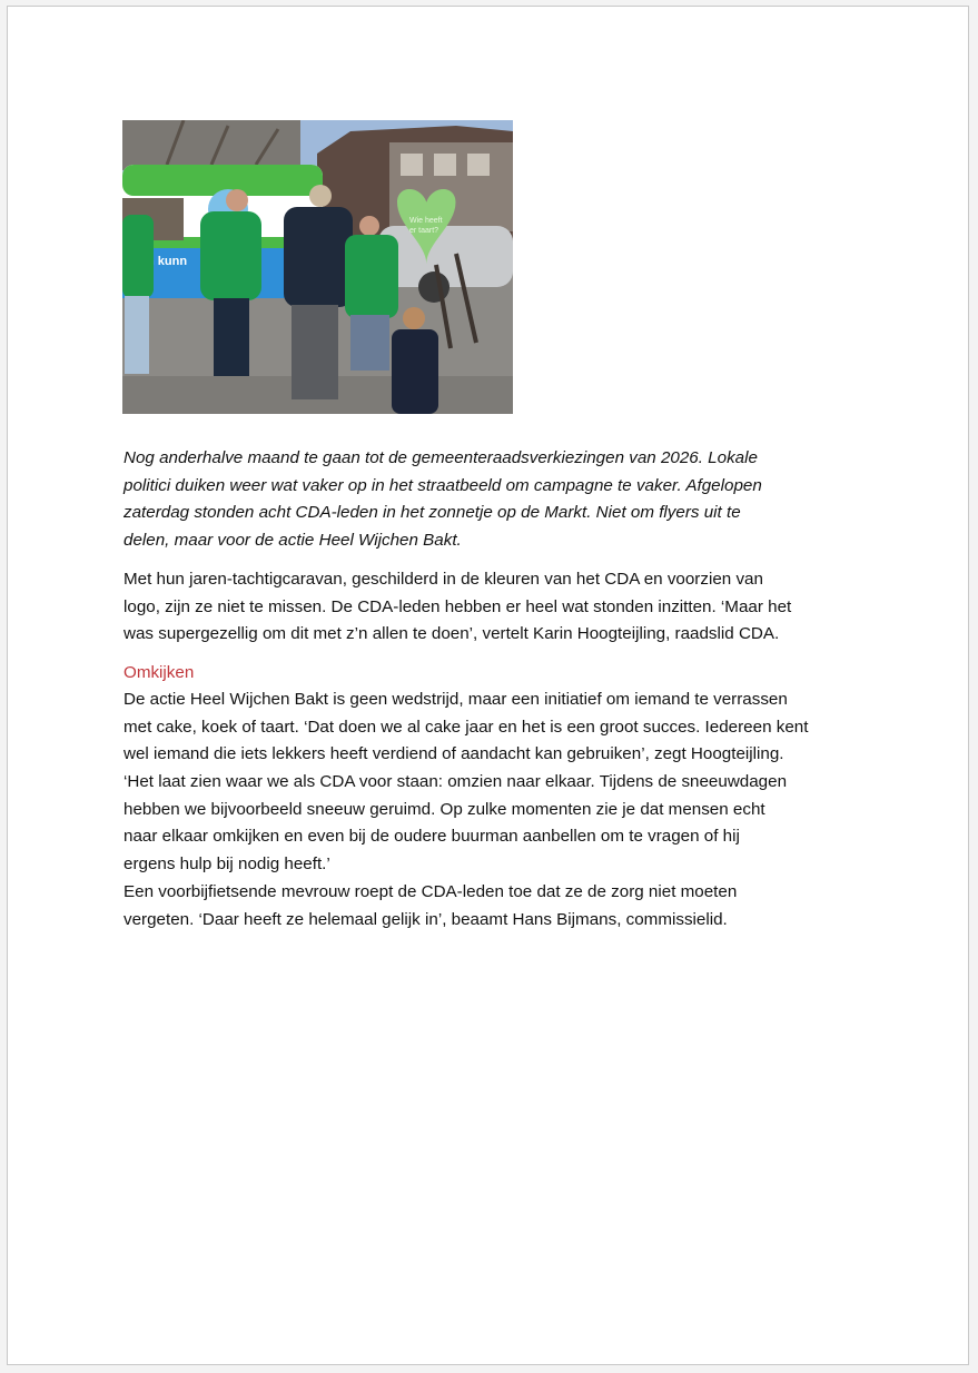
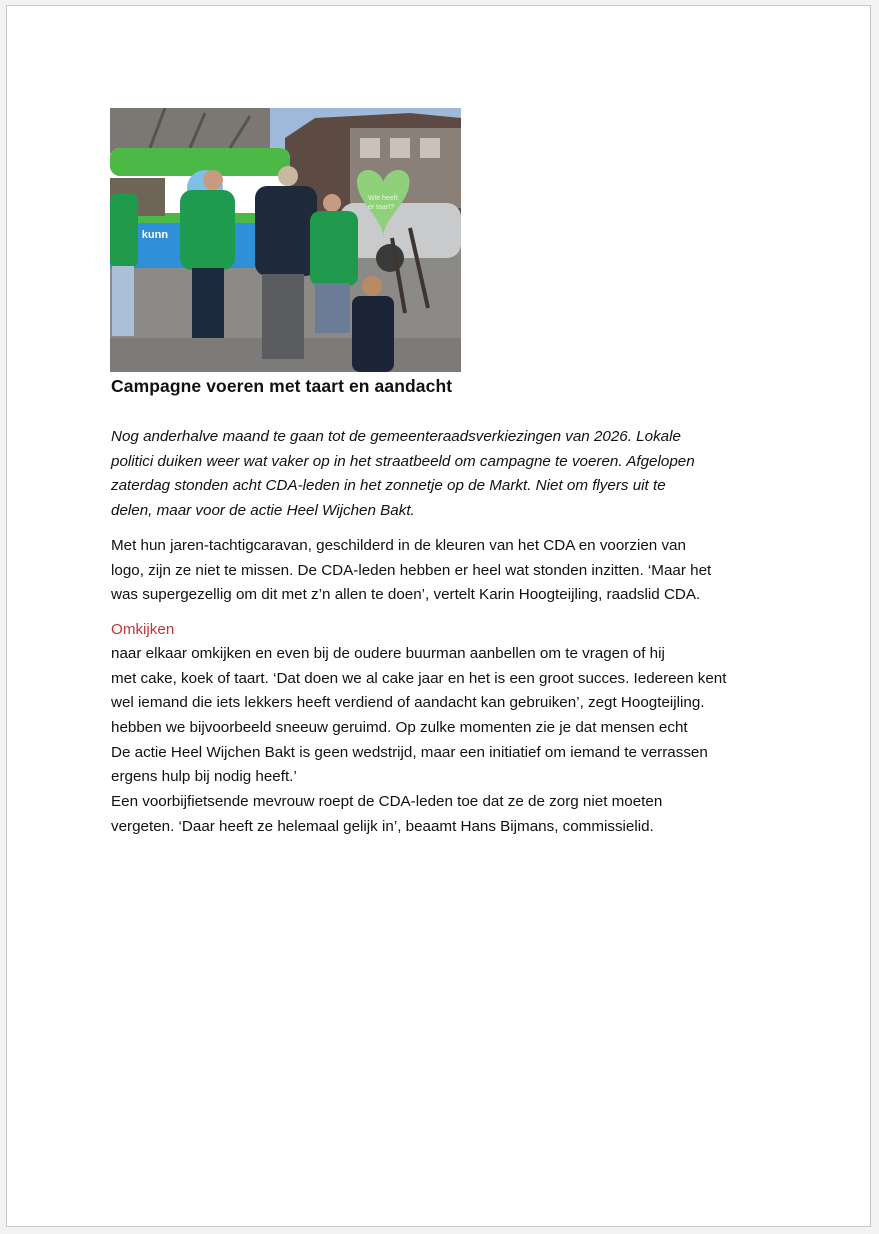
  kunn
+ Campagne voeren met taart en aandacht
  Nog anderhalve maand te gaan tot de gemeenteraadsverkiezingen van 2026. Lokale
- politici duiken weer wat vaker op in het straatbeeld om campagne te vaker. Afgelopen
+ politici duiken weer wat vaker op in het straatbeeld om campagne te voeren. Afgelopen
  zaterdag stonden acht CDA-leden in het zonnetje op de Markt. Niet om flyers uit te
  delen, maar voor de actie Heel Wijchen Bakt.
  Met hun jaren-tachtigcaravan, geschilderd in de kleuren van het CDA en voorzien van
  logo, zijn ze niet te missen. De CDA-leden hebben er heel wat stonden inzitten. ‘Maar het
  was supergezellig om dit met z’n allen te doen’, vertelt Karin Hoogteijling, raadslid CDA.
  Omkijken
- De actie Heel Wijchen Bakt is geen wedstrijd, maar een initiatief om iemand te verrassen
+ naar elkaar omkijken en even bij de oudere buurman aanbellen om te vragen of hij
  met cake, koek of taart. ‘Dat doen we al cake jaar en het is een groot succes. Iedereen kent
  wel iemand die iets lekkers heeft verdiend of aandacht kan gebruiken’, zegt Hoogteijling.
- ‘Het laat zien waar we als CDA voor staan: omzien naar elkaar. Tijdens de sneeuwdagen
  hebben we bijvoorbeeld sneeuw geruimd. Op zulke momenten zie je dat mensen echt
- naar elkaar omkijken en even bij de oudere buurman aanbellen om te vragen of hij
+ De actie Heel Wijchen Bakt is geen wedstrijd, maar een initiatief om iemand te verrassen
  ergens hulp bij nodig heeft.’
  Een voorbijfietsende mevrouw roept de CDA-leden toe dat ze de zorg niet moeten
  vergeten. ‘Daar heeft ze helemaal gelijk in’, beaamt Hans Bijmans, commissielid.
